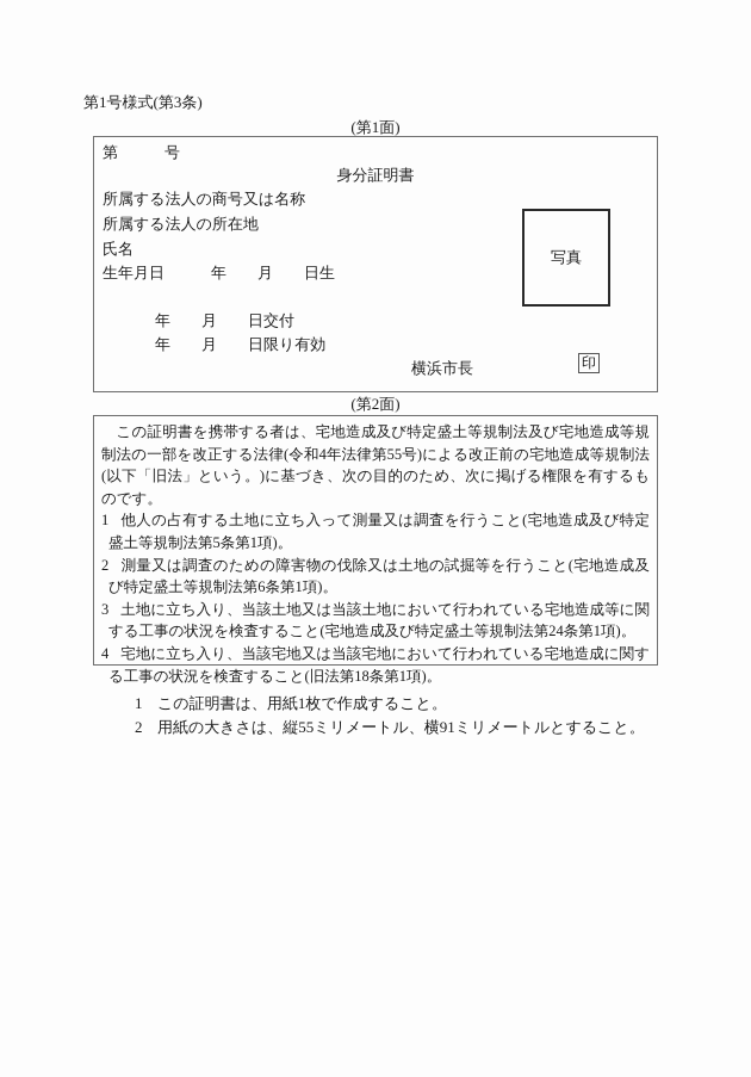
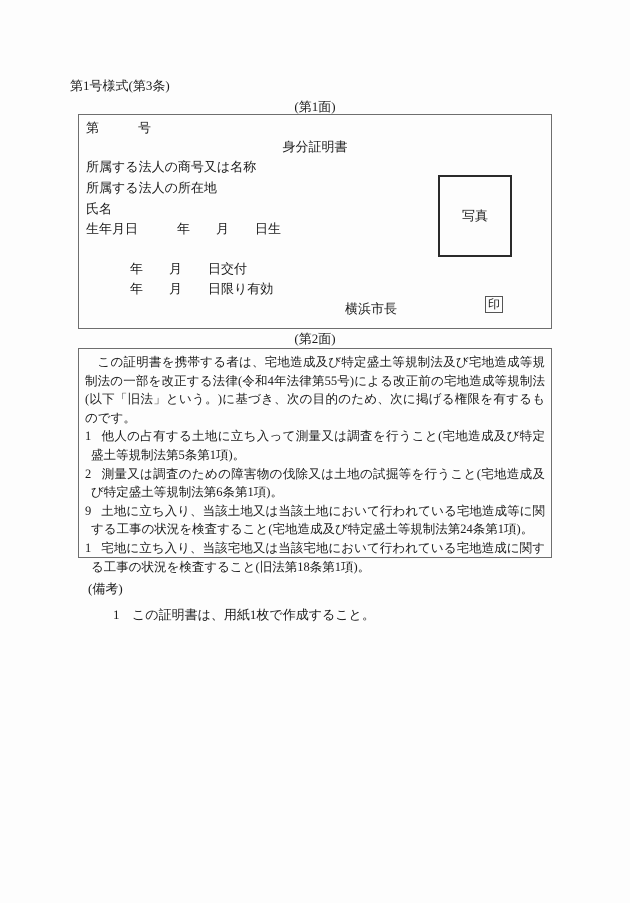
  第1号様式(第3条)
  (第1面)
  第 号
  身分証明書
  所属する法人の商号又は名称
  所属する法人の所在地
  氏名
  生年月日 年 月 日生
  年 月 日交付
  年 月 日限り有効
  横浜市長
  印
  写真
  (第2面)
  この証明書を携帯する者は、宅地造成及び特定盛土等規制法及び宅地造成等規制法の一部を改正する法律(令和4年法律第55号)による改正前の宅地造成等規制法(以下「旧法」という。)に基づき、次の目的のため、次に掲げる権限を有するものです。
  1 他人の占有する土地に立ち入って測量又は調査を行うこと(宅地造成及び特定盛土等規制法第5条第1項)。
  2 測量又は調査のための障害物の伐除又は土地の試掘等を行うこと(宅地造成及び特定盛土等規制法第6条第1項)。
- 3 土地に立ち入り、当該土地又は当該土地において行われている宅地造成等に関する工事の状況を検査すること(宅地造成及び特定盛土等規制法第24条第1項)。
+ 9 土地に立ち入り、当該土地又は当該土地において行われている宅地造成等に関する工事の状況を検査すること(宅地造成及び特定盛土等規制法第24条第1項)。
- 4 宅地に立ち入り、当該宅地又は当該宅地において行われている宅地造成に関する工事の状況を検査すること(旧法第18条第1項)。
+ 1 宅地に立ち入り、当該宅地又は当該宅地において行われている宅地造成に関する工事の状況を検査すること(旧法第18条第1項)。
+ (備考)
  1 この証明書は、用紙1枚で作成すること。
- 2 用紙の大きさは、縦55ミリメートル、横91ミリメートルとすること。
